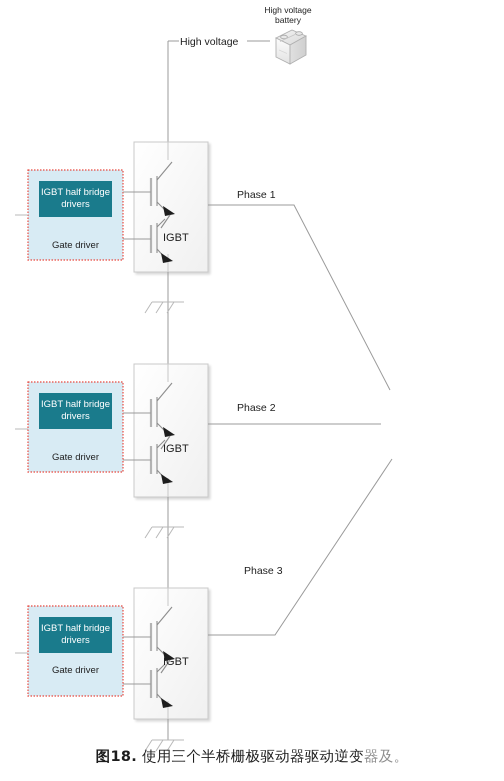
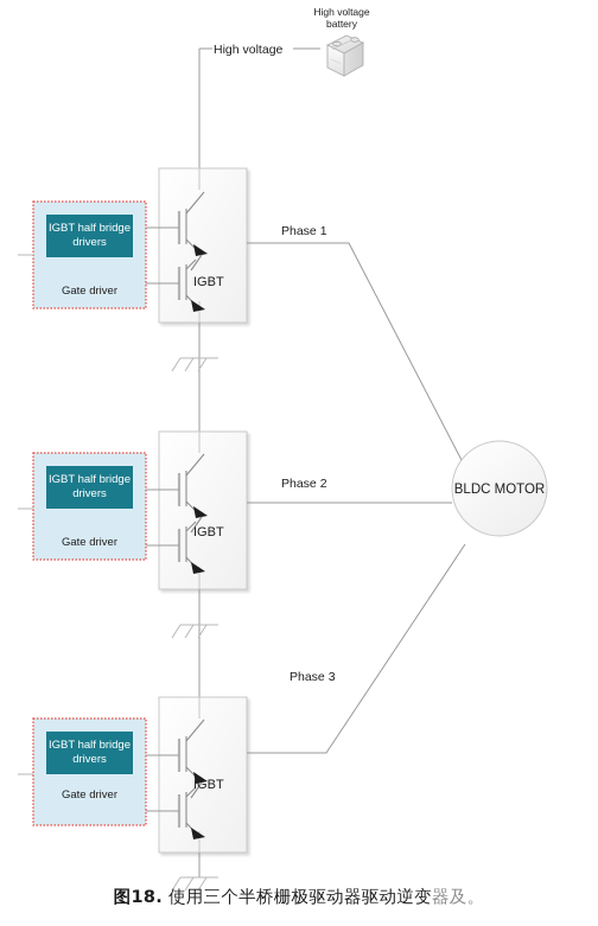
  IGBT
  Phase 1
  IGBT
  Phase 2
  IGBT
  Phase 3
+ BLDC MOTOR
  High voltage
  High voltage
  battery
  IGBT half bridge
  drivers
  Gate driver
  IGBT half bridge
  drivers
  Gate driver
  IGBT half bridge
  drivers
  Gate driver
  图18. 使用三个半桥栅极驱动器驱动逆变器及。
